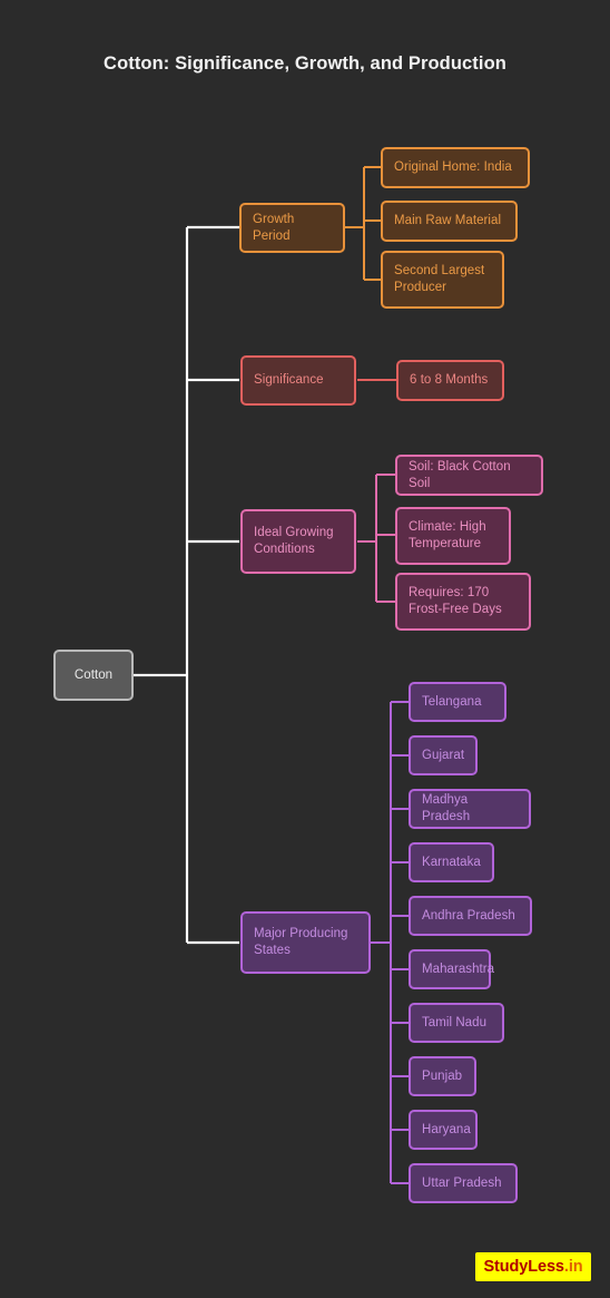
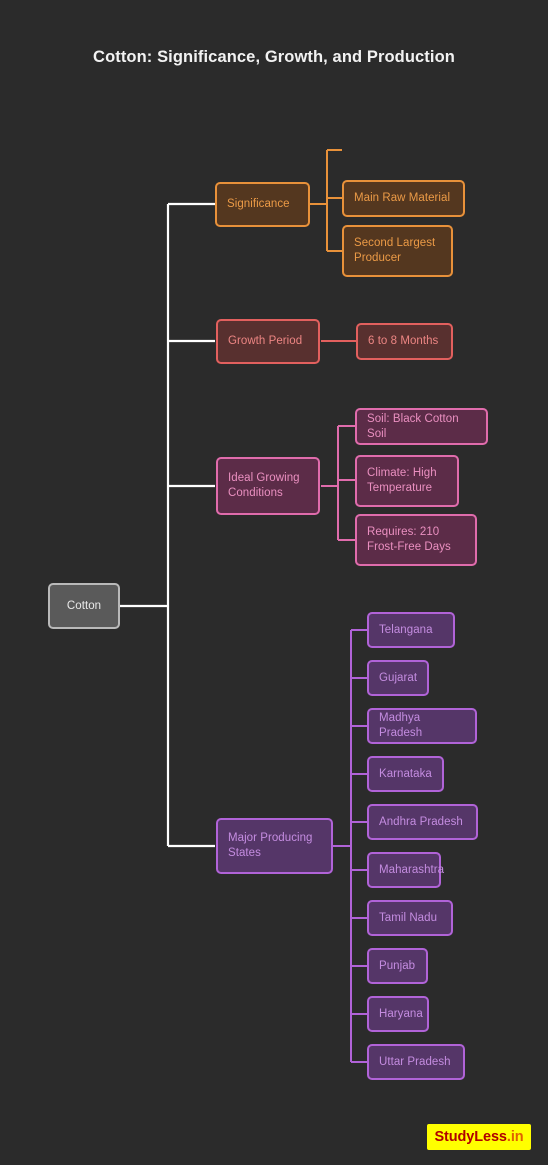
  Cotton: Significance, Growth, and Production
  Cotton
- Growth Period
+ Significance
- Original Home: India
  Main Raw Material
  Second Largest Producer
- Significance
+ Growth Period
  6 to 8 Months
  Ideal Growing Conditions
  Soil: Black Cotton Soil
  Climate: High Temperature
- Requires: 170 Frost-Free Days
+ Requires: 210 Frost-Free Days
  Major Producing States
  Telangana
  Gujarat
  Madhya Pradesh
  Karnataka
  Andhra Pradesh
  Maharashtra
  Tamil Nadu
  Punjab
  Haryana
  Uttar Pradesh
  StudyLess
  .in
